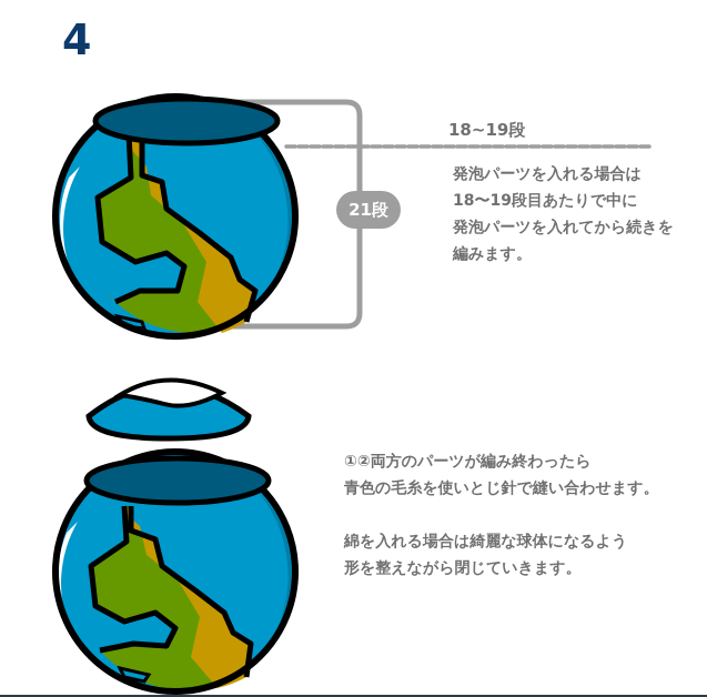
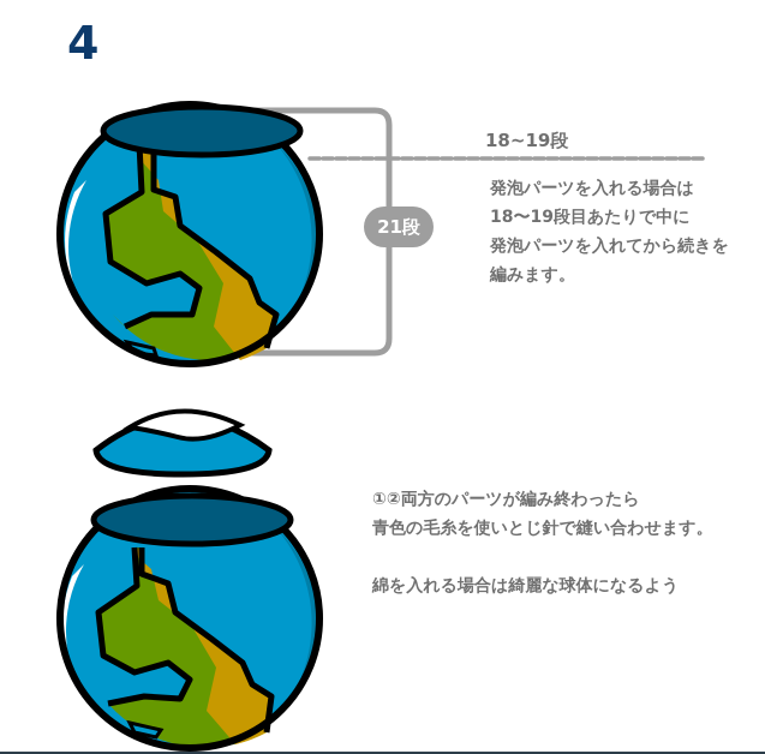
  4
  18~19段
  21段
  発泡パーツを入れる場合は
  18〜19段目あたりで中に
  発泡パーツを入れてから続きを
  編みます。
  ①②両方のパーツが編み終わったら
  青色の毛糸を使いとじ針で縫い合わせます。
  綿を入れる場合は綺麗な球体になるよう
- 形を整えながら閉じていきます。
